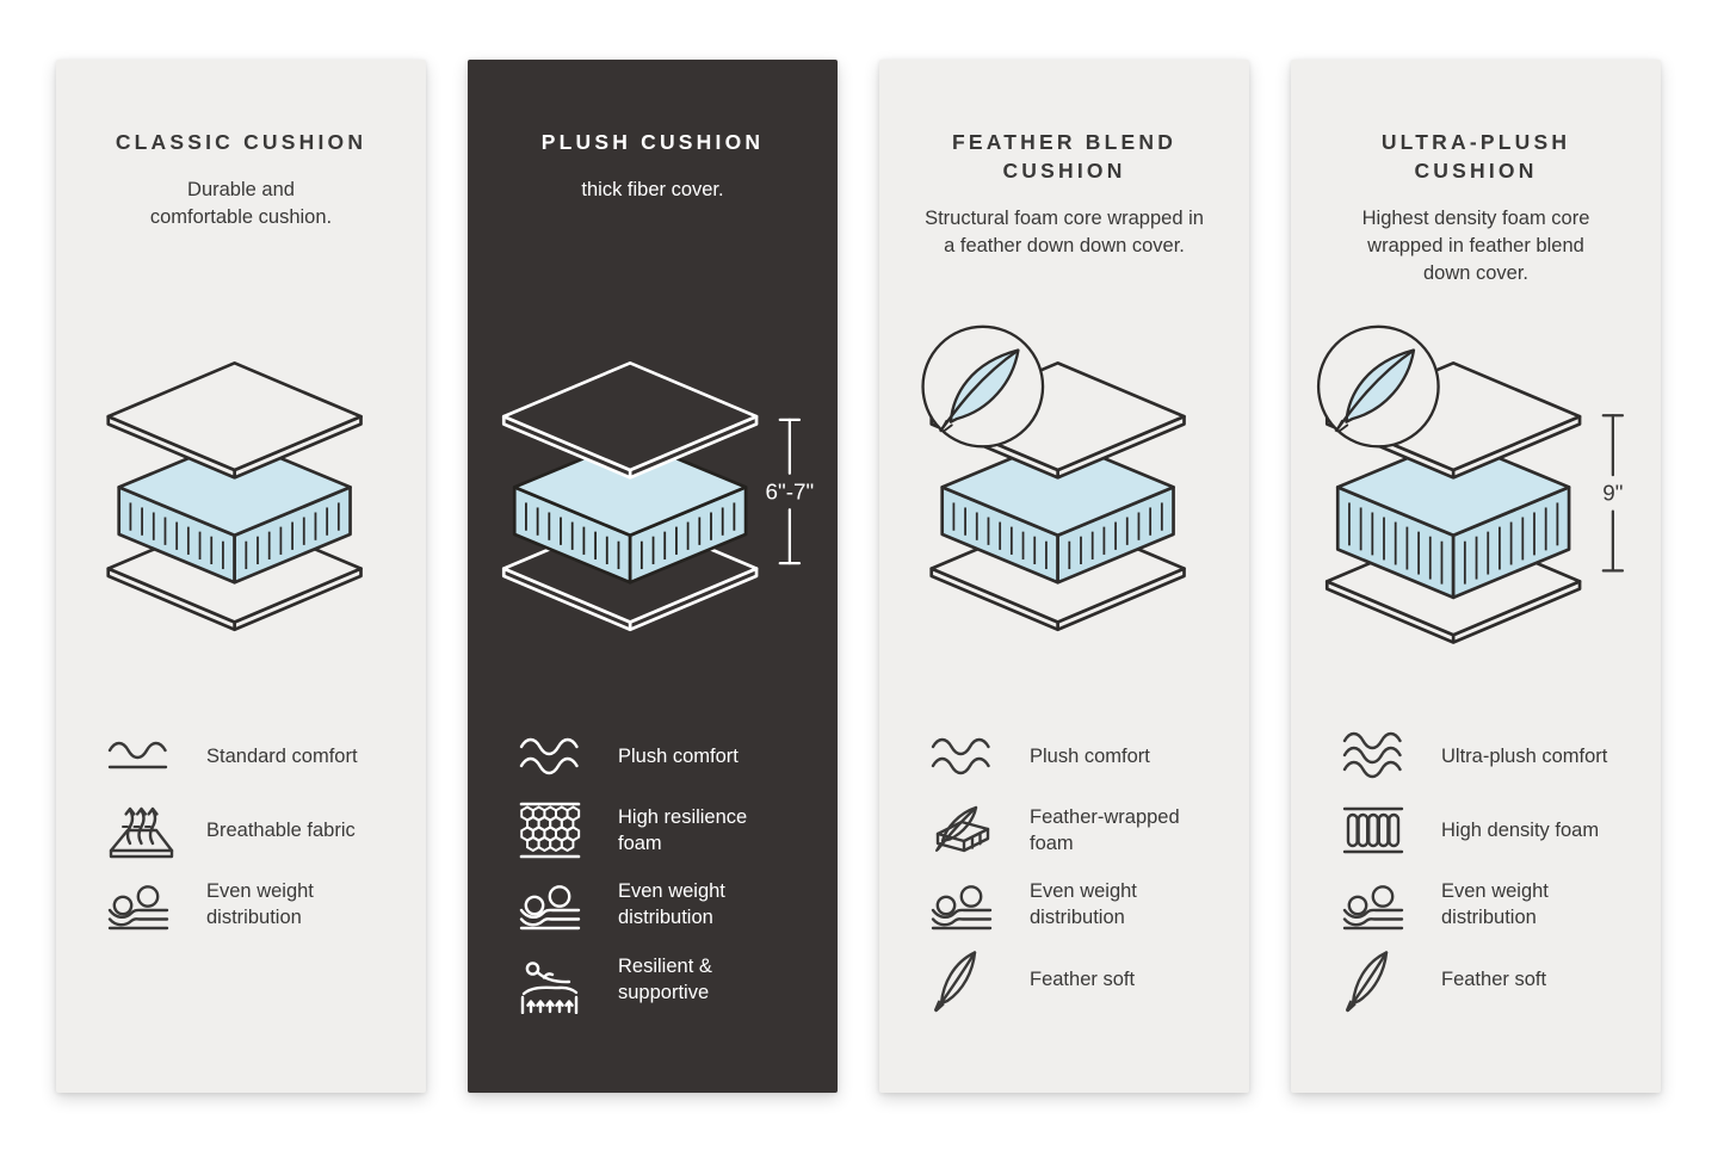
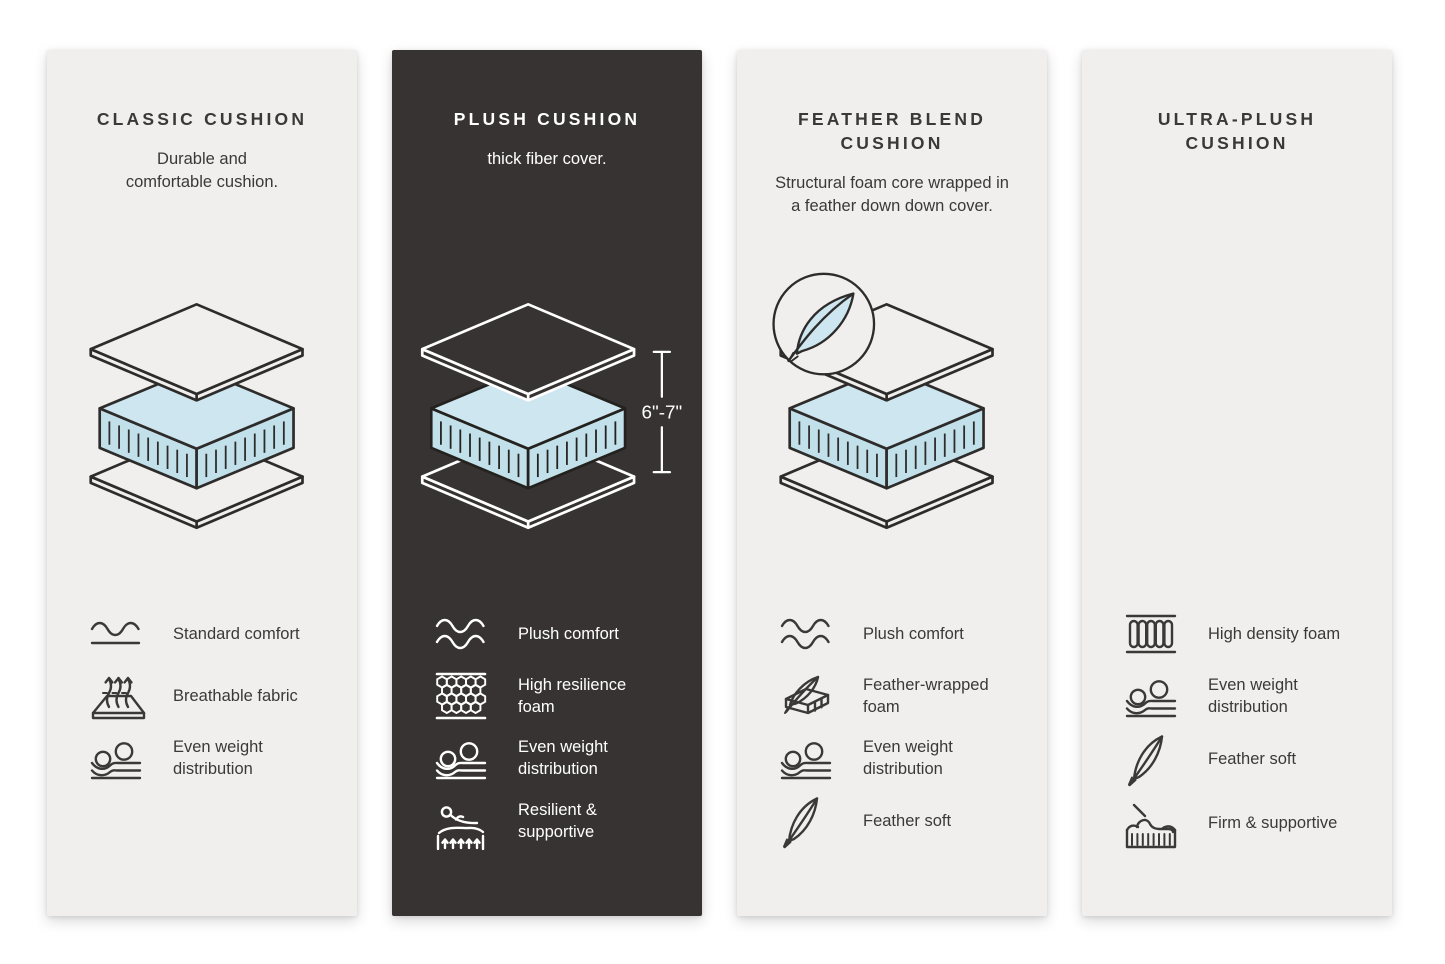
  CLASSIC CUSHION
  Durable and
  comfortable cushion.
  Standard comfort
  Breathable fabric
  Even weight
  distribution
  PLUSH CUSHION
  thick fiber cover.
  6"-7"
  Plush comfort
  High resilience
  foam
  Even weight
  distribution
  Resilient &
  supportive
  FEATHER BLEND
  CUSHION
  Structural foam core wrapped in
  a feather down down cover.
  Plush comfort
  Feather-wrapped
  foam
  Even weight
  distribution
  Feather soft
  ULTRA-PLUSH
  CUSHION
- Highest density foam core
- wrapped in feather blend
- down cover.
- 9"
- Ultra-plush comfort
  High density foam
  Even weight
  distribution
  Feather soft
+ Firm & supportive
